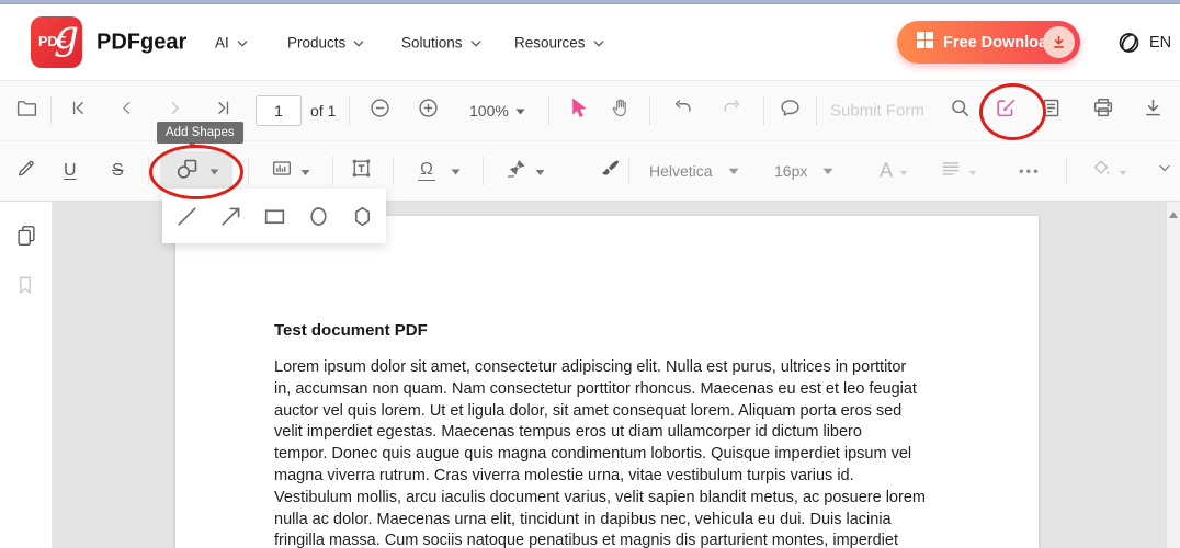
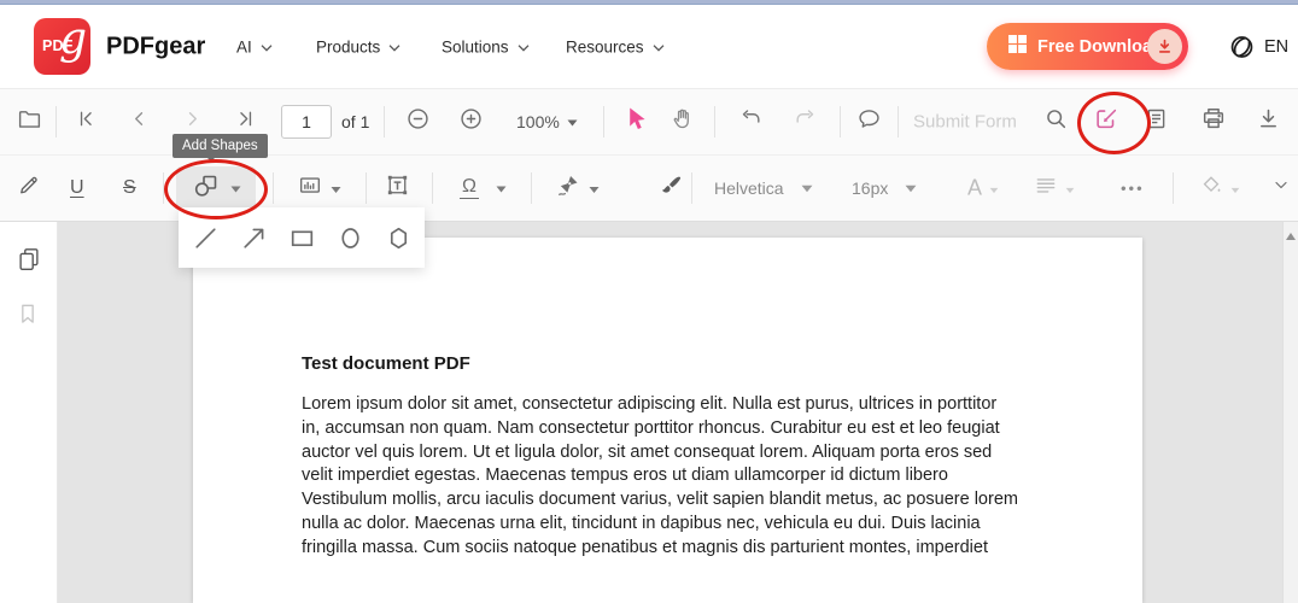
  PDF
  g
  PDFgear
  AI
  Products
  Solutions
  Resources
  Free Downlo
  EN
  1
  of 1
  100%
  Submit Form
  U
  S
  Ω
  Helvetica
  16px
  A
  •••
  Test document PDF
  Lorem ipsum dolor sit amet, consectetur adipiscing elit. Nulla est purus, ultrices in porttitor
- in, accumsan non quam. Nam consectetur porttitor rhoncus. Maecenas eu est et leo feugiat
+ in, accumsan non quam. Nam consectetur porttitor rhoncus. Curabitur eu est et leo feugiat
  auctor vel quis lorem. Ut et ligula dolor, sit amet consequat lorem. Aliquam porta eros sed
  velit imperdiet egestas. Maecenas tempus eros ut diam ullamcorper id dictum libero
- tempor. Donec quis augue quis magna condimentum lobortis. Quisque imperdiet ipsum vel
- magna viverra rutrum. Cras viverra molestie urna, vitae vestibulum turpis varius id.
  Vestibulum mollis, arcu iaculis document varius, velit sapien blandit metus, ac posuere lorem
  nulla ac dolor. Maecenas urna elit, tincidunt in dapibus nec, vehicula eu dui. Duis lacinia
  fringilla massa. Cum sociis natoque penatibus et magnis dis parturient montes, imperdiet
  Add Shapes
